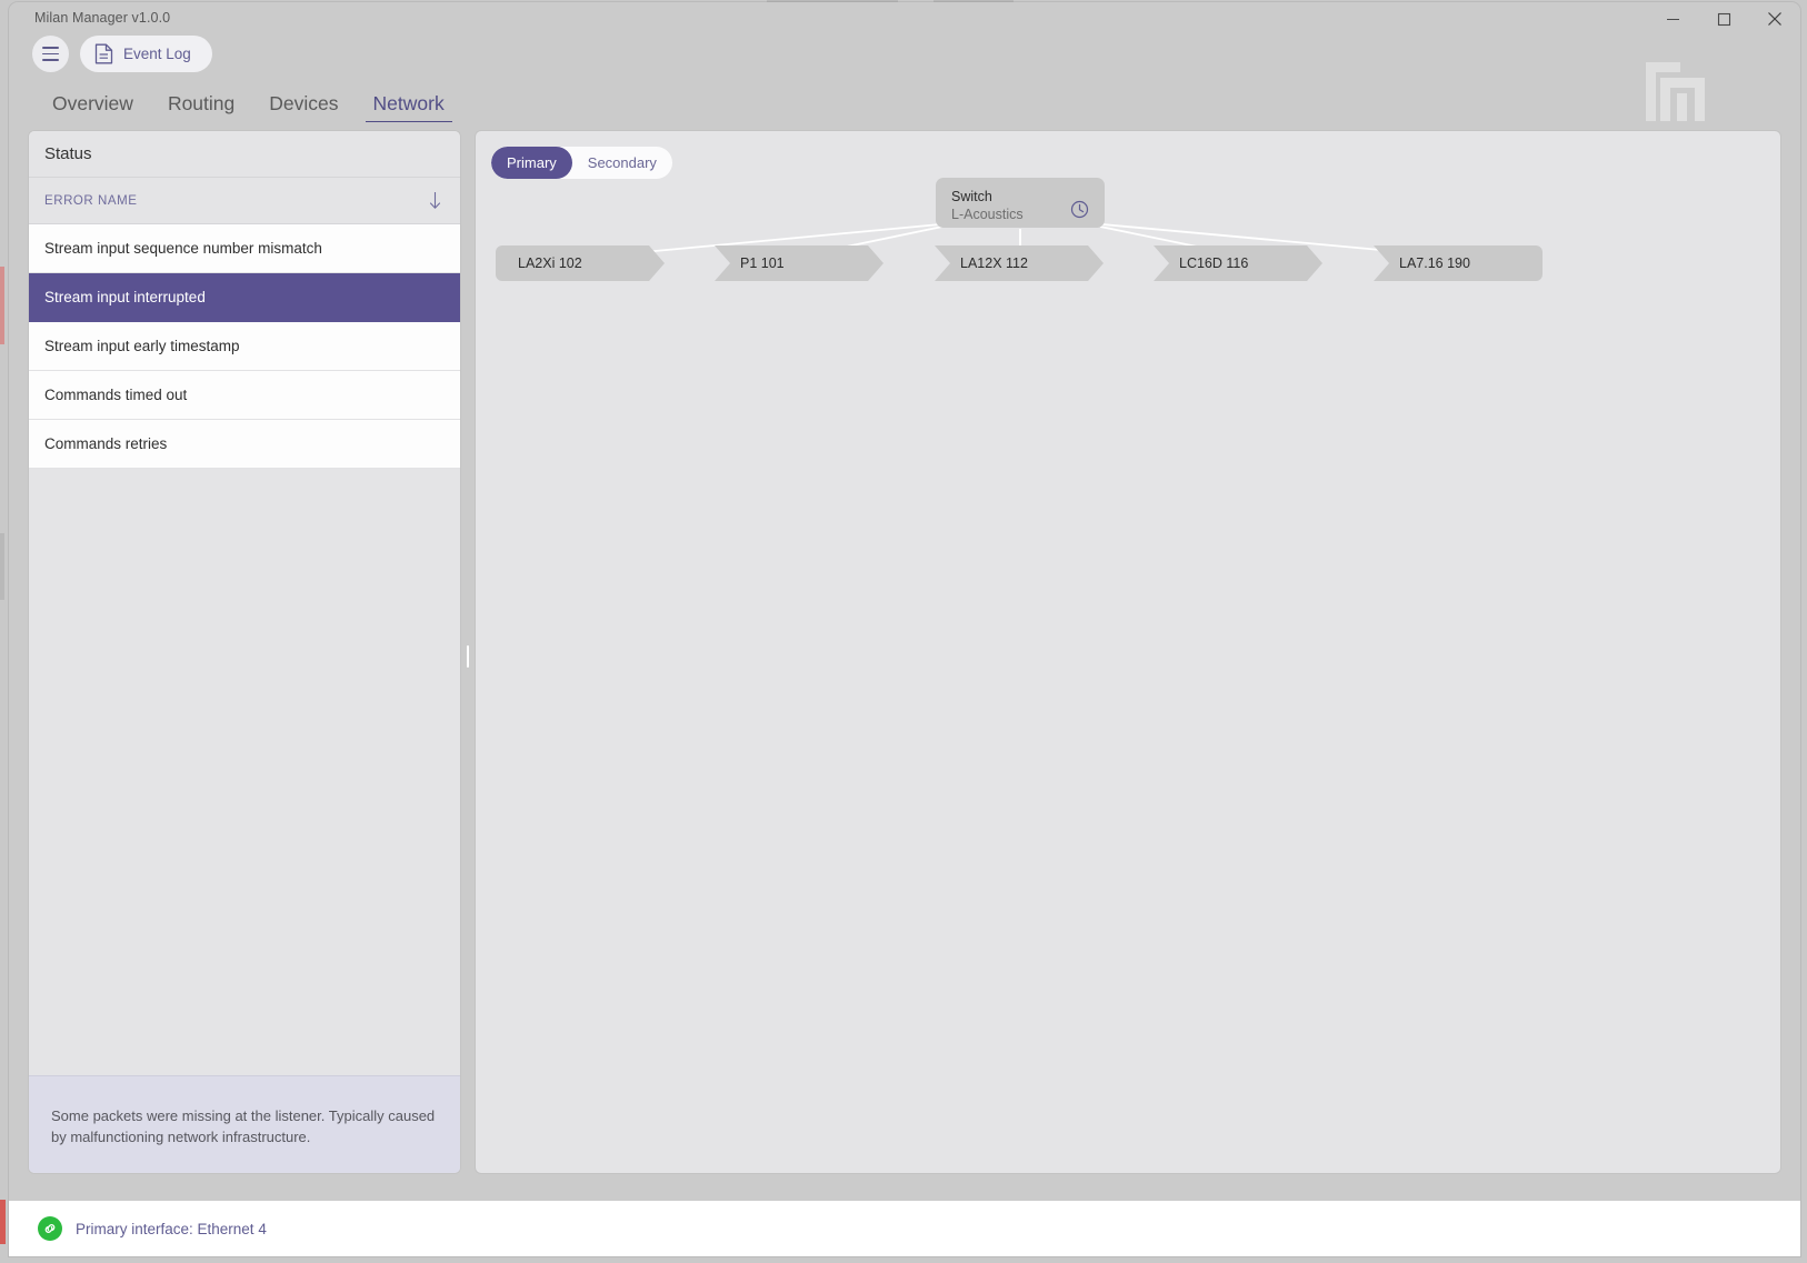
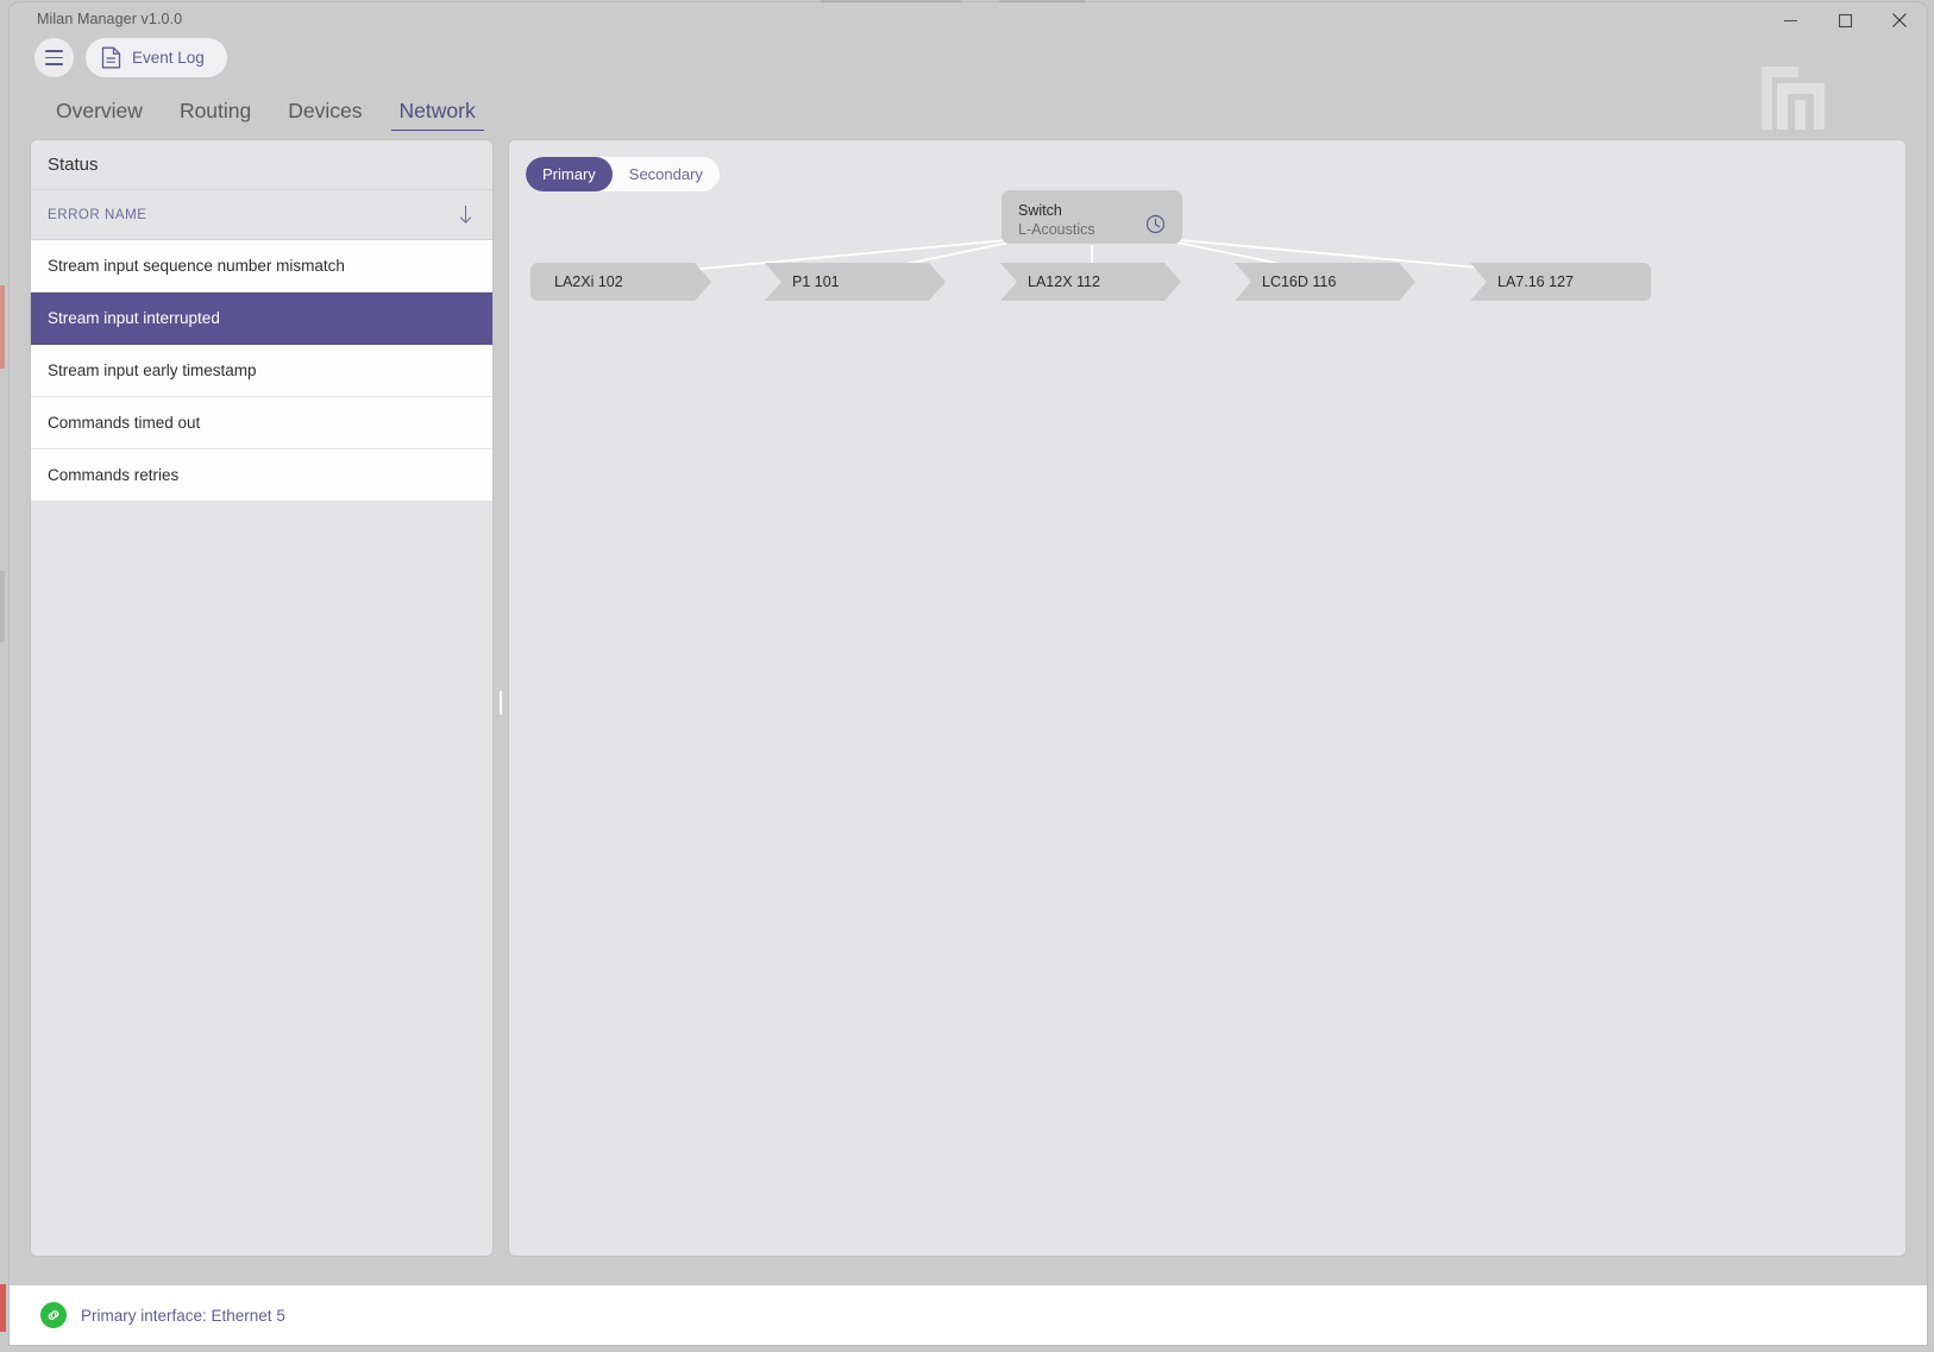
  Milan Manager v1.0.0
  Event Log
  Overview
  Routing
  Devices
  Network
  Status
  ERROR NAME
  Stream input sequence number mismatch
  Stream input interrupted
  Stream input early timestamp
  Commands timed out
  Commands retries
- Some packets were missing at the listener. Typically caused by malfunctioning network infrastructure.
  Primary
  Secondary
  Switch
  L-Acoustics
  LA2Xi 102
  P1 101
  LA12X 112
  LC16D 116
- LA7.16 190
+ LA7.16 127
- Primary interface: Ethernet 4
+ Primary interface: Ethernet 5
